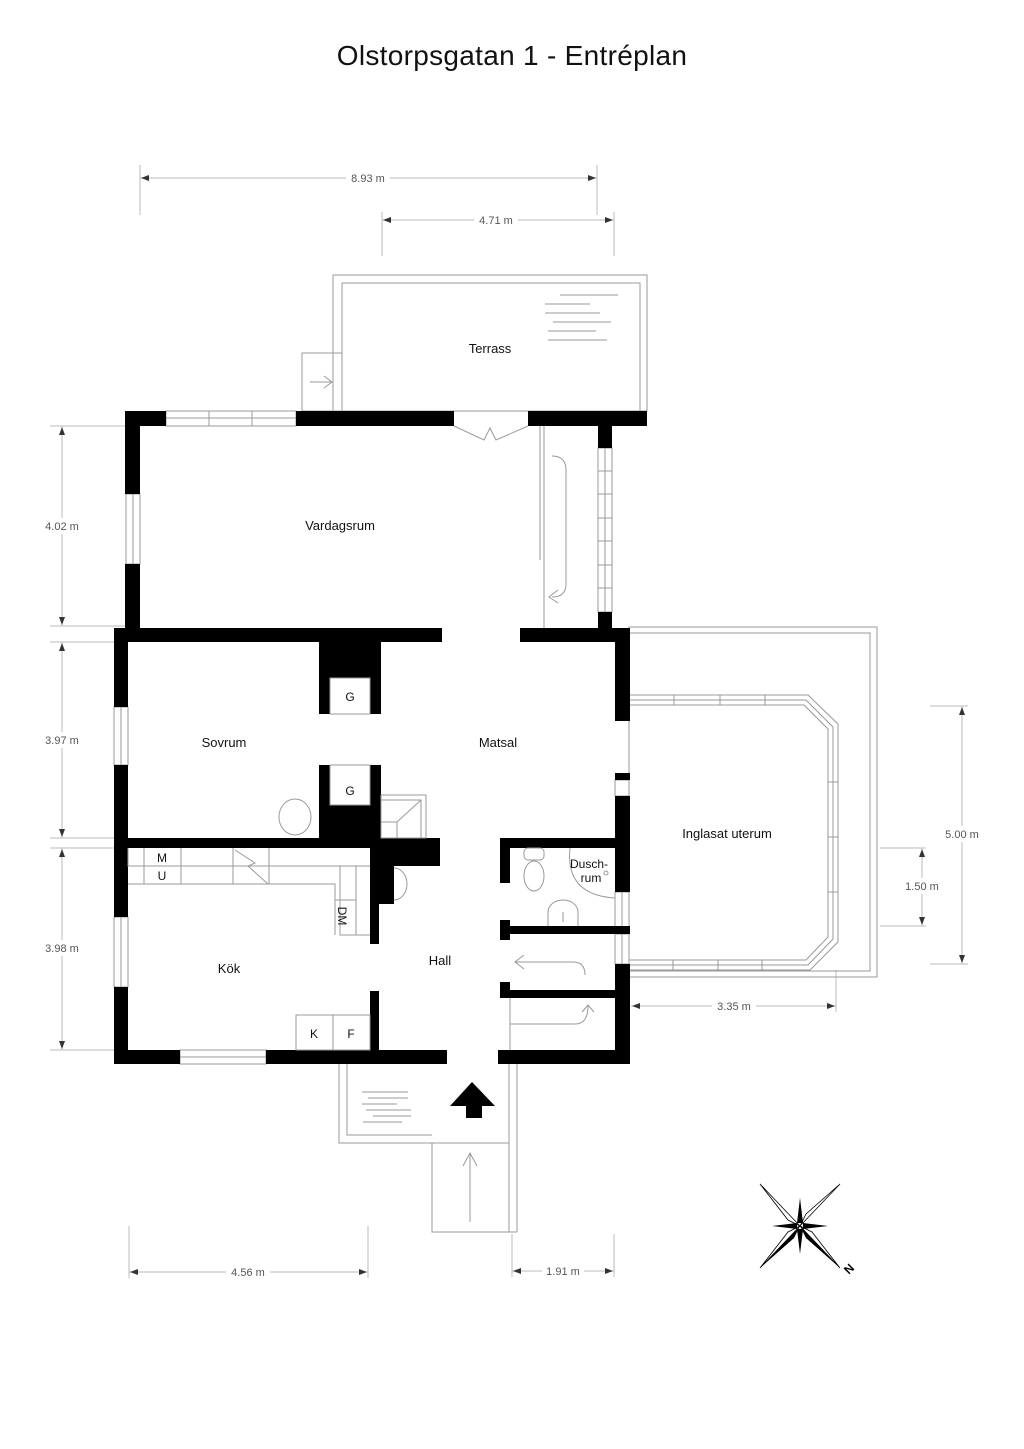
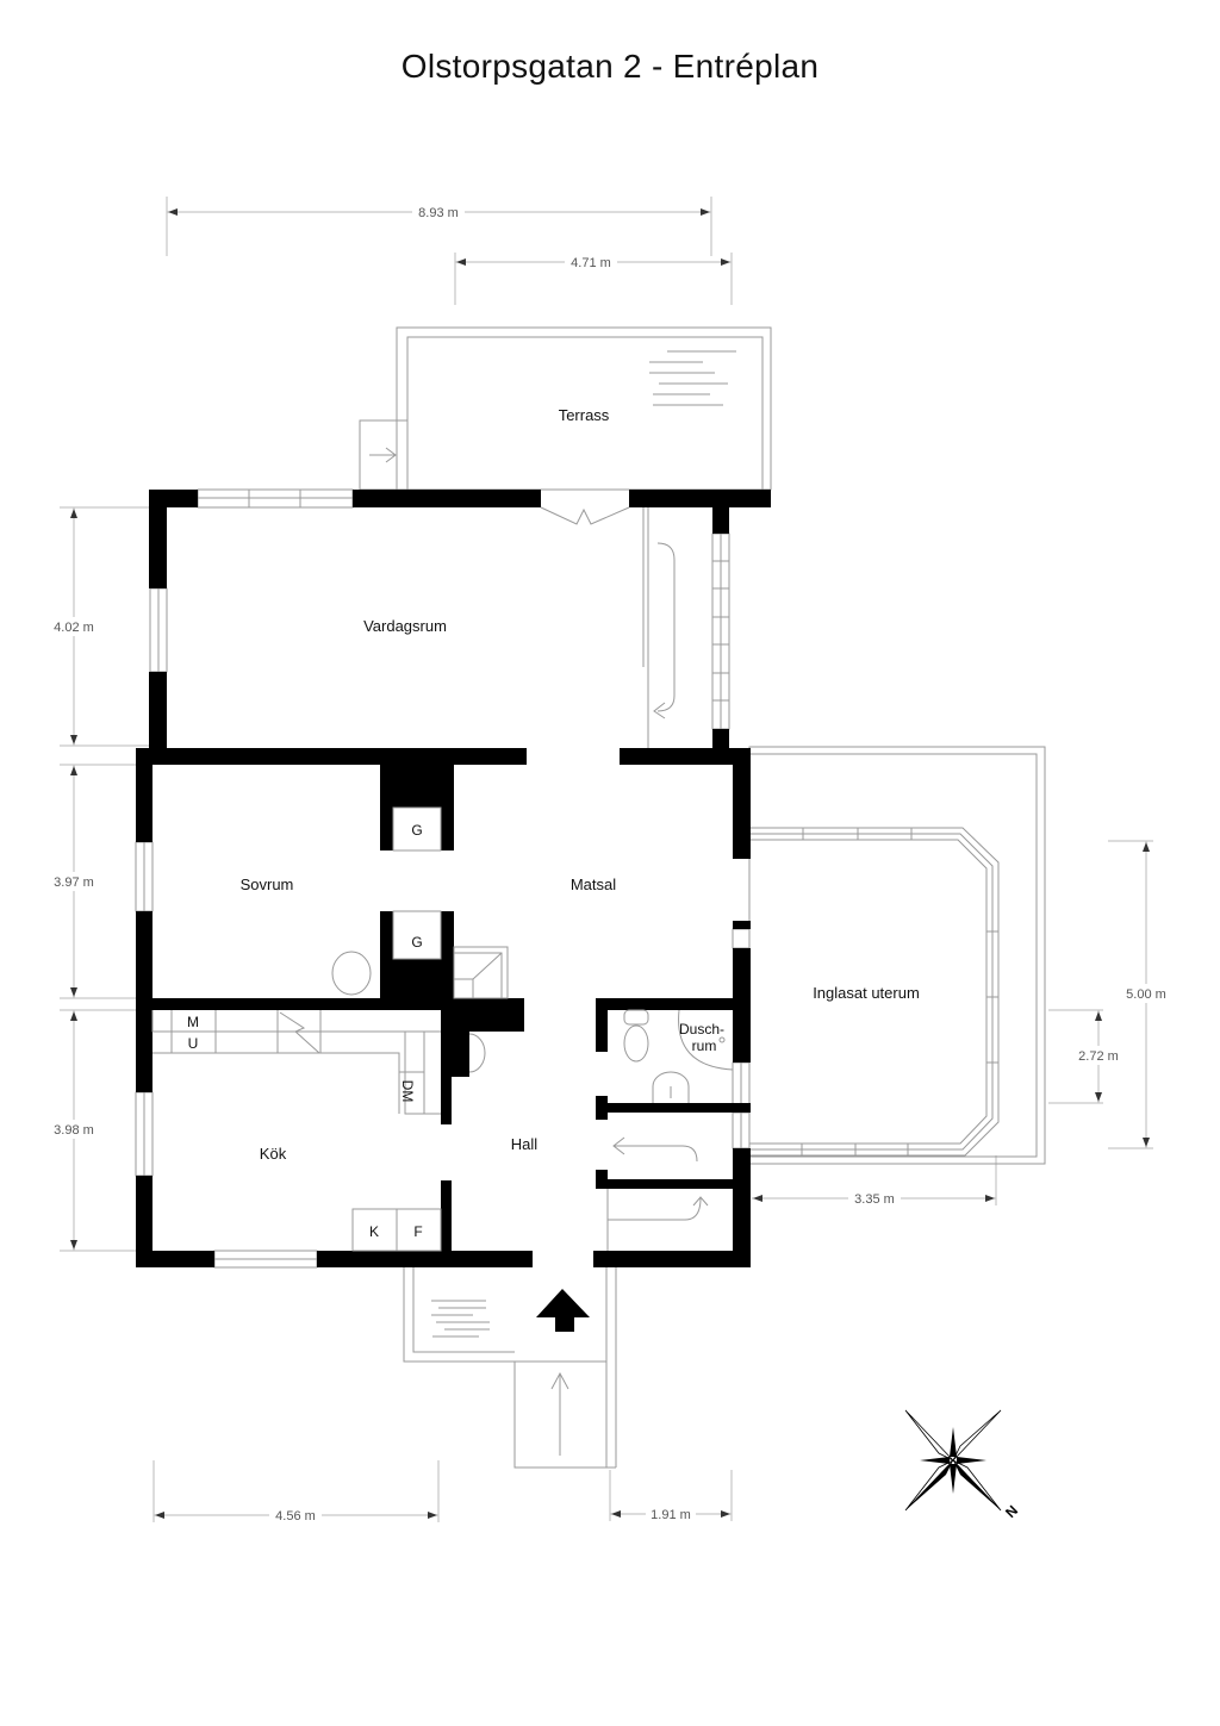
- Olstorpsgatan 1 - Entréplan
+ Olstorpsgatan 2 - Entréplan
  8.93 m
  4.71 m
  4.02 m
  3.97 m
  3.98 m
  5.00 m
- 1.50 m
+ 2.72 m
  3.35 m
  4.56 m
  1.91 m
  Terrass
  Inglasat uterum
  G
  G
  M
  U
  K
  F
  Dusch-
  rum
  Vardagsrum
  Sovrum
  Matsal
  Kök
  Hall
